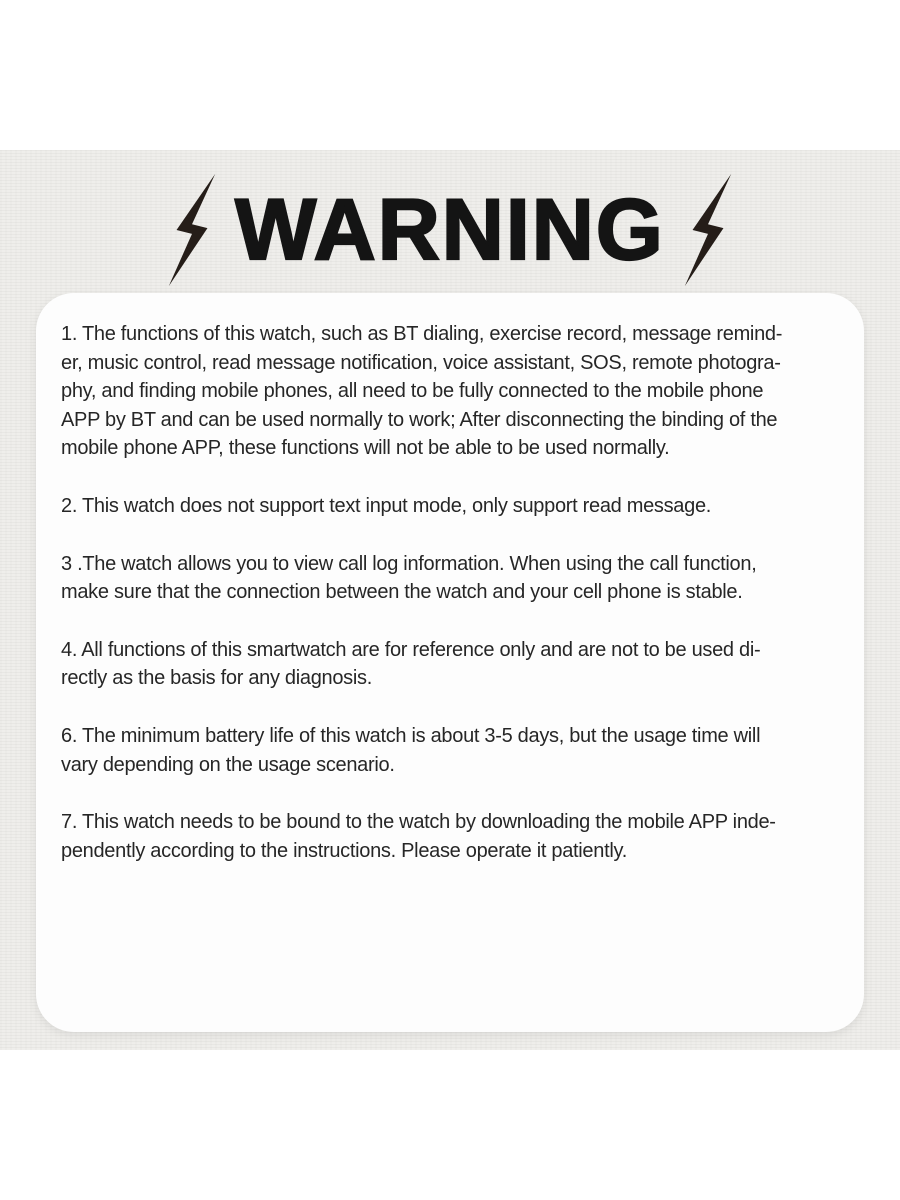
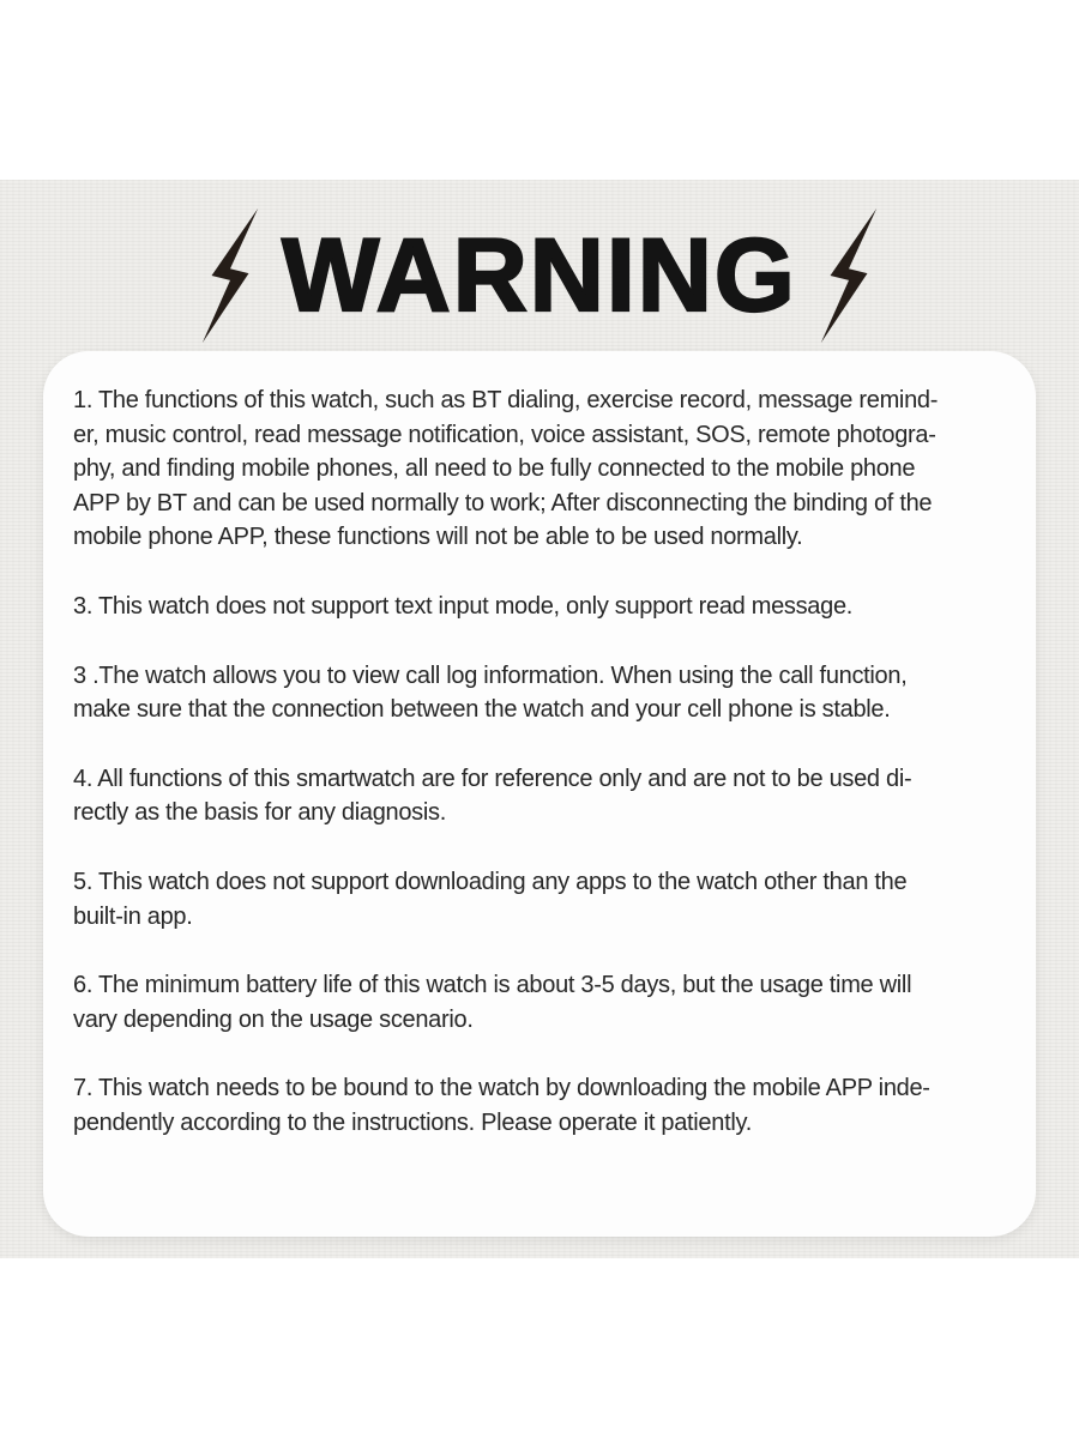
  WARNING
  1. The functions of this watch, such as BT dialing, exercise record, message remind-
  er, music control, read message notification, voice assistant, SOS, remote photogra-
  phy, and finding mobile phones, all need to be fully connected to the mobile phone
  APP by BT and can be used normally to work; After disconnecting the binding of the
  mobile phone APP, these functions will not be able to be used normally.
- 2. This watch does not support text input mode, only support read message.
+ 3. This watch does not support text input mode, only support read message.
  3 .The watch allows you to view call log information. When using the call function,
  make sure that the connection between the watch and your cell phone is stable.
  4. All functions of this smartwatch are for reference only and are not to be used di-
  rectly as the basis for any diagnosis.
+ 5. This watch does not support downloading any apps to the watch other than the
+ built-in app.
  6. The minimum battery life of this watch is about 3-5 days, but the usage time will
  vary depending on the usage scenario.
  7. This watch needs to be bound to the watch by downloading the mobile APP inde-
  pendently according to the instructions. Please operate it patiently.
